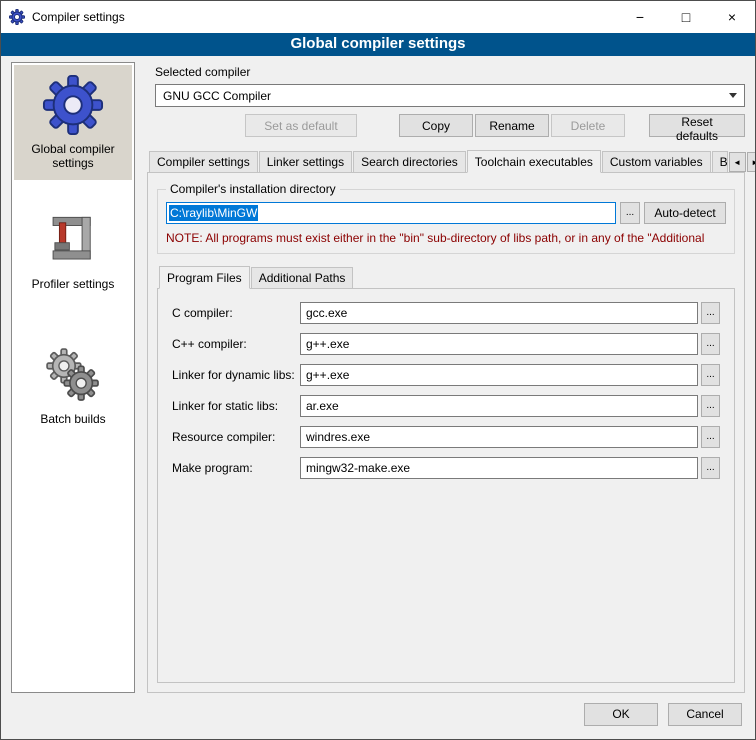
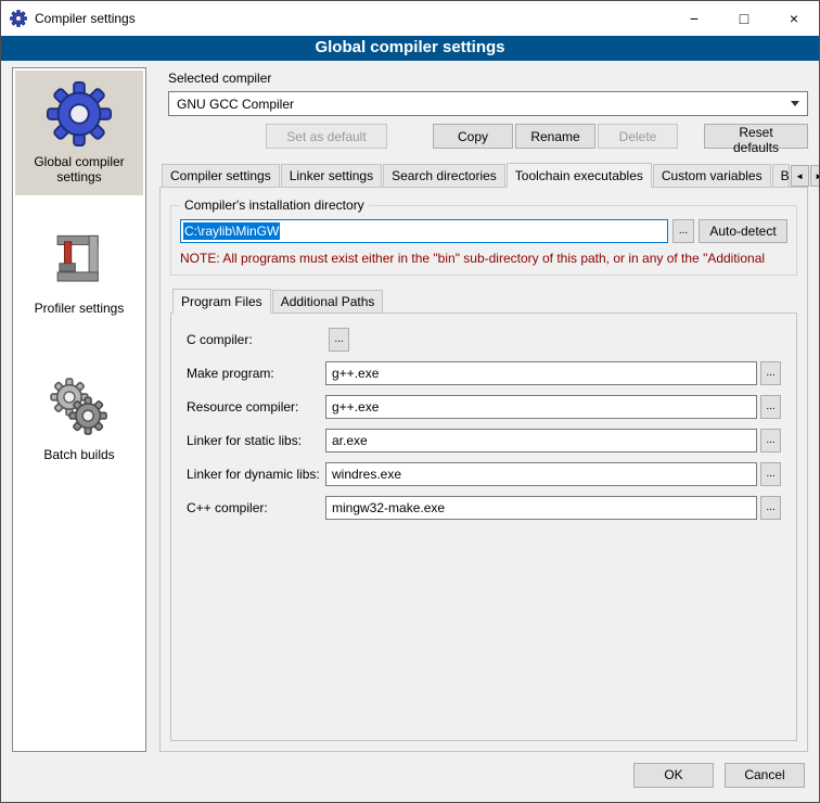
  Compiler settings
  −
  □
  ×
  Global compiler settings
  Global compiler settings
  Profiler settings
  Batch builds
  Selected compiler
  GNU GCC Compiler
  Set as default
  Copy
  Rename
  Delete
  Reset defaults
  Compiler settings
  Linker settings
  Search directories
  Toolchain executables
  Custom variables
  ◄
  Compiler's installation directory
  C:\raylib\MinGW
  ...
  Auto-detect
- NOTE: All programs must exist either in the "bin" sub-directory of libs path, or in any of the "Additional
+ NOTE: All programs must exist either in the "bin" sub-directory of this path, or in any of the "Additional
  Program Files
  Additional Paths
  C compiler:
- gcc.exe
  ...
- C++ compiler:
+ Make program:
  g++.exe
  ...
- Linker for dynamic libs:
+ Resource compiler:
  g++.exe
  ...
  Linker for static libs:
  ar.exe
  ...
- Resource compiler:
+ Linker for dynamic libs:
  windres.exe
  ...
- Make program:
+ C++ compiler:
  mingw32-make.exe
  ...
  OK
  Cancel
